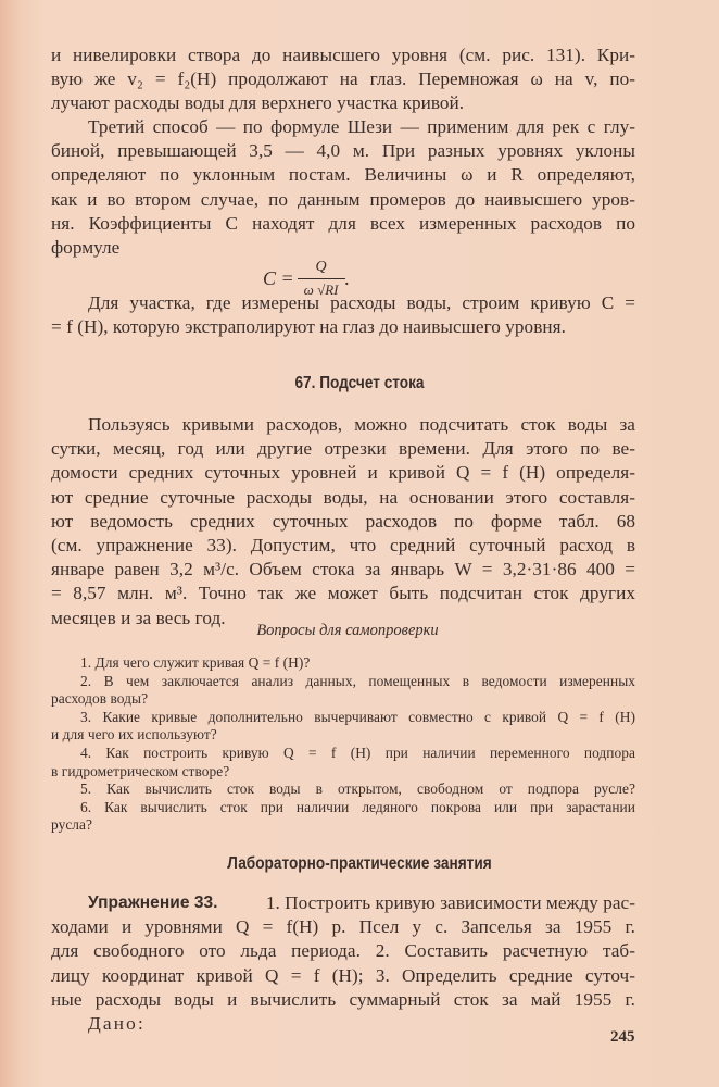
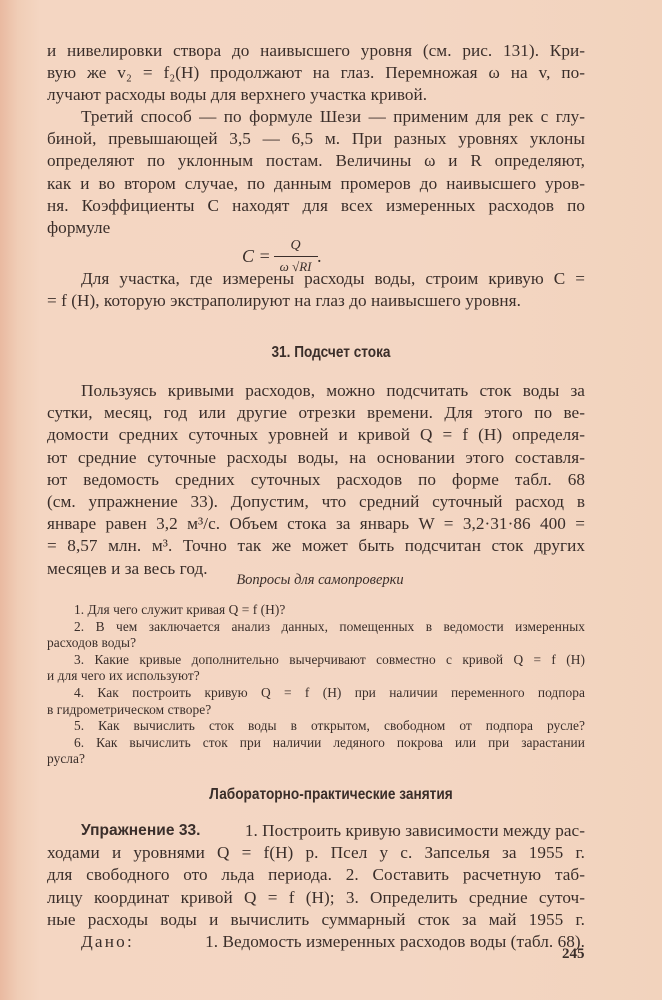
  и нивелировки створа до наивысшего уровня (см. рис. 131). Кри-
  вую же v₂ = f₂(H) продолжают на глаз. Перемножая ω на v, по-
  лучают расходы воды для верхнего участка кривой.
  Третий способ — по формуле Шези — применим для рек с глу-
- биной, превышающей 3,5 — 4,0 м. При разных уровнях уклоны
+ биной, превышающей 3,5 — 6,5 м. При разных уровнях уклоны
  определяют по уклонным постам. Величины ω и R определяют,
  как и во втором случае, по данным промеров до наивысшего уров-
  ня. Коэффициенты C находят для всех измеренных расходов по
  формуле
  C =
  Q
  ω √RI
  .
  Для участка, где измерены расходы воды, строим кривую C =
  = f (H), которую экстраполируют на глаз до наивысшего уровня.
- 67. Подсчет стока
+ 31. Подсчет стока
  Пользуясь кривыми расходов, можно подсчитать сток воды за
  сутки, месяц, год или другие отрезки времени. Для этого по ве-
  домости средних суточных уровней и кривой Q = f (H) определя-
  ют средние суточные расходы воды, на основании этого составля-
  ют ведомость средних суточных расходов по форме табл. 68
  (см. упражнение 33). Допустим, что средний суточный расход в
  январе равен 3,2 м³/с. Объем стока за январь W = 3,2·31·86 400 =
  = 8,57 млн. м³. Точно так же может быть подсчитан сток других
  месяцев и за весь год.
  Вопросы для самопроверки
  1. Для чего служит кривая Q = f (H)?
  2. В чем заключается анализ данных, помещенных в ведомости измеренных
  расходов воды?
  3. Какие кривые дополнительно вычерчивают совместно с кривой Q = f (H)
  и для чего их используют?
  4. Как построить кривую Q = f (H) при наличии переменного подпора
  в гидрометрическом створе?
  5. Как вычислить сток воды в открытом, свободном от подпора русле?
  6. Как вычислить сток при наличии ледяного покрова или при зарастании
  русла?
  Лабораторно-практические занятия
  Упражнение 33.
  1. Построить кривую зависимости между рас-
  ходами и уровнями Q = f(H) р. Псел у с. Запселья за 1955 г.
  для свободного ото льда периода. 2. Составить расчетную таб-
  лицу координат кривой Q = f (H); 3. Определить средние суточ-
  ные расходы воды и вычислить суммарный сток за май 1955 г.
  Дано:
+ 1. Ведомость измеренных расходов воды (табл. 68).
  245
